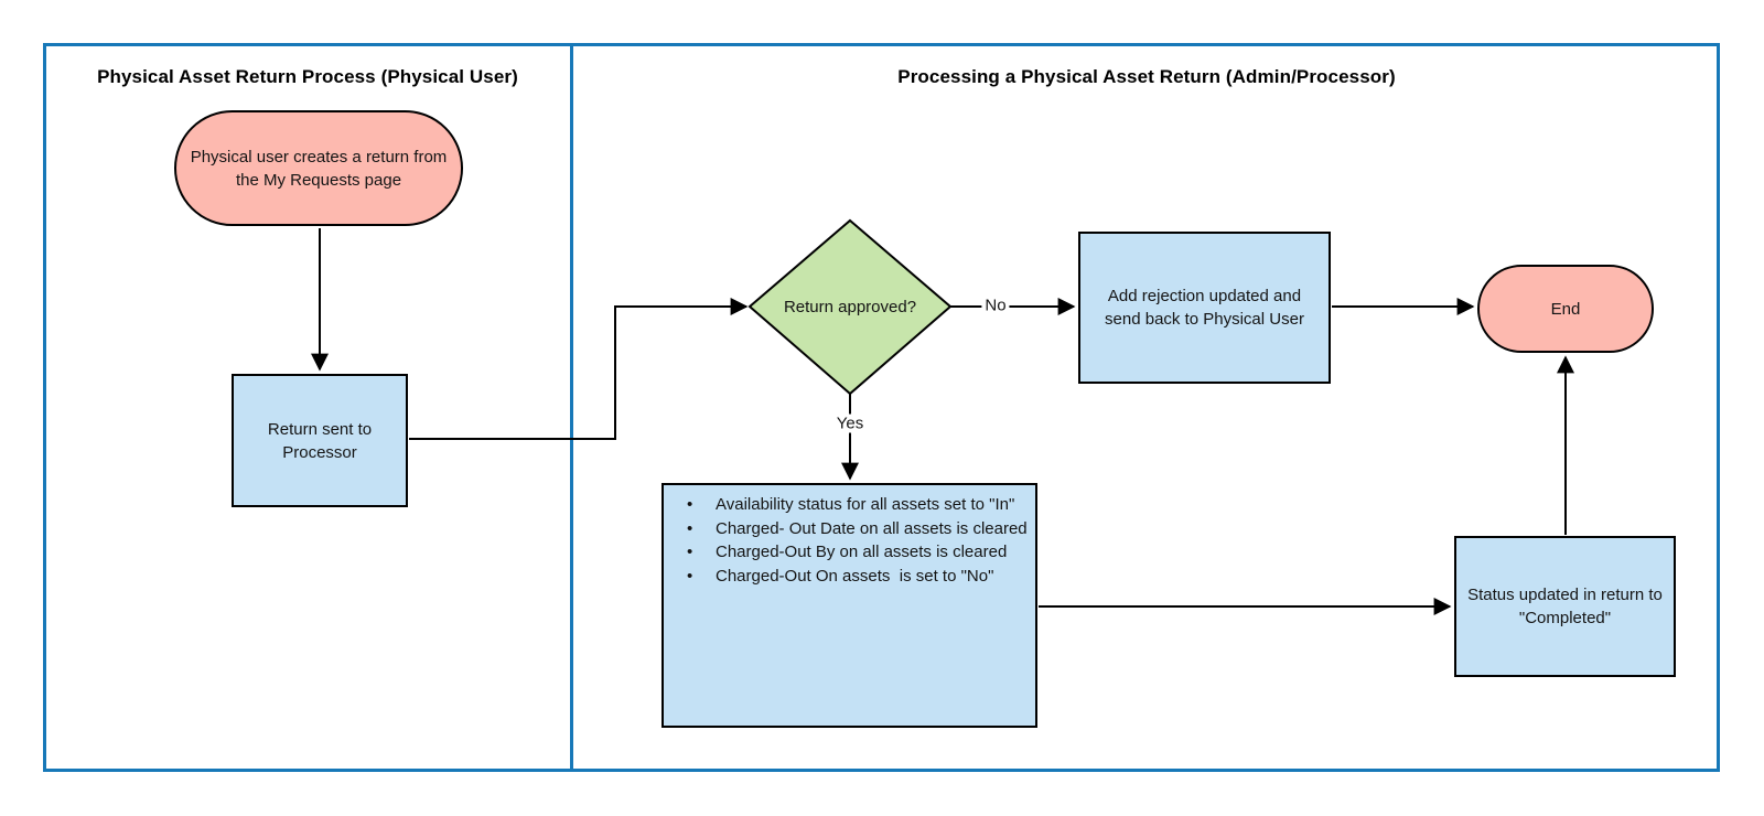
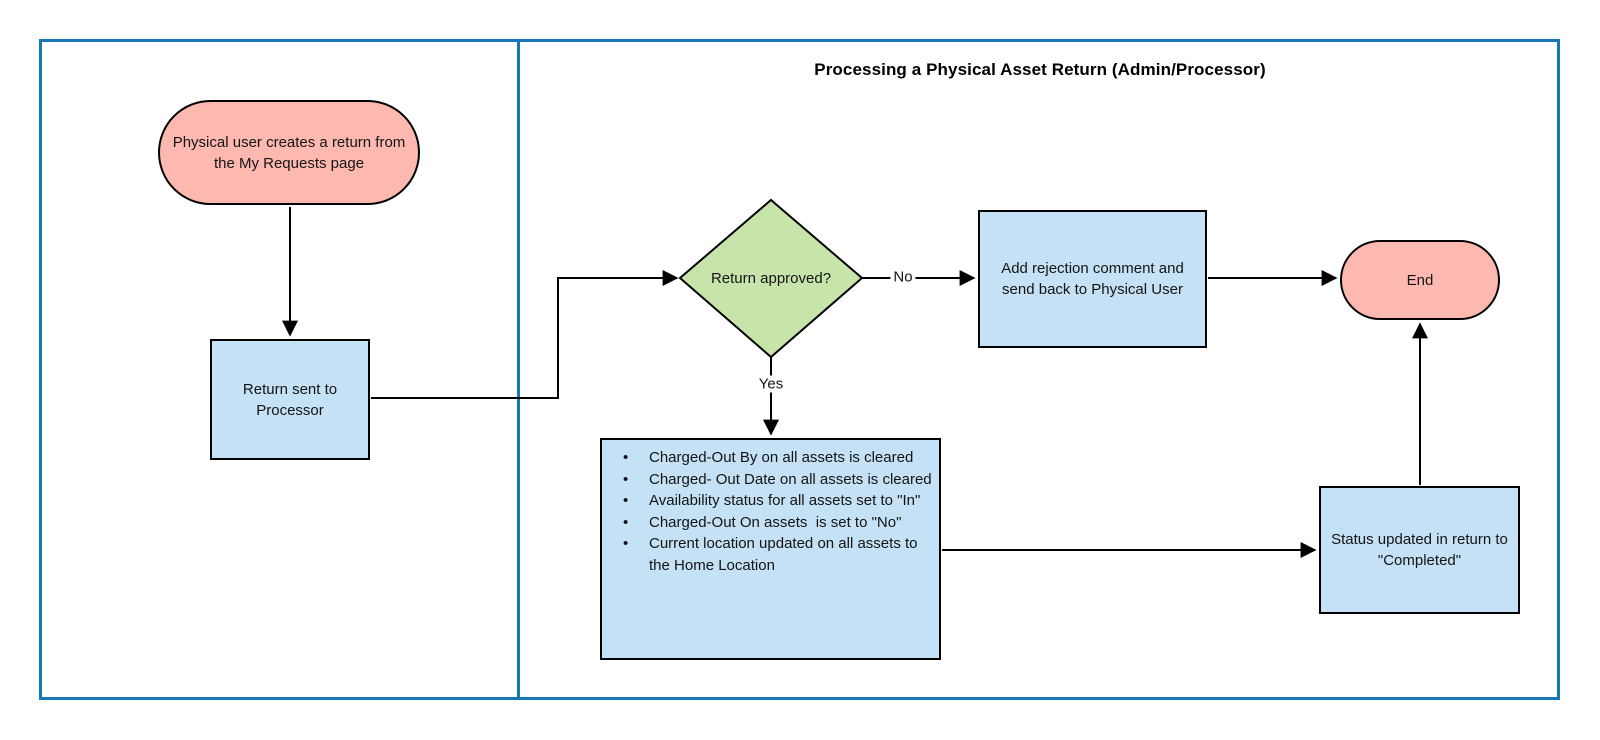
- Physical Asset Return Process (Physical User)
  Processing a Physical Asset Return (Admin/Processor)
  Physical user creates a return from the My Requests page
  Return sent to Processor
  Return approved?
  No
  Yes
- Add rejection updated and send back to Physical User
+ Add rejection comment and send back to Physical User
  End
- Availability status for all assets set to "In"
+ Charged-Out By on all assets is cleared
  Charged- Out Date on all assets is cleared
- Charged-Out By on all assets is cleared
+ Availability status for all assets set to "In"
  Charged-Out On assets is set to "No"
+ Current location updated on all assets to the Home Location
  Status updated in return to "Completed"
